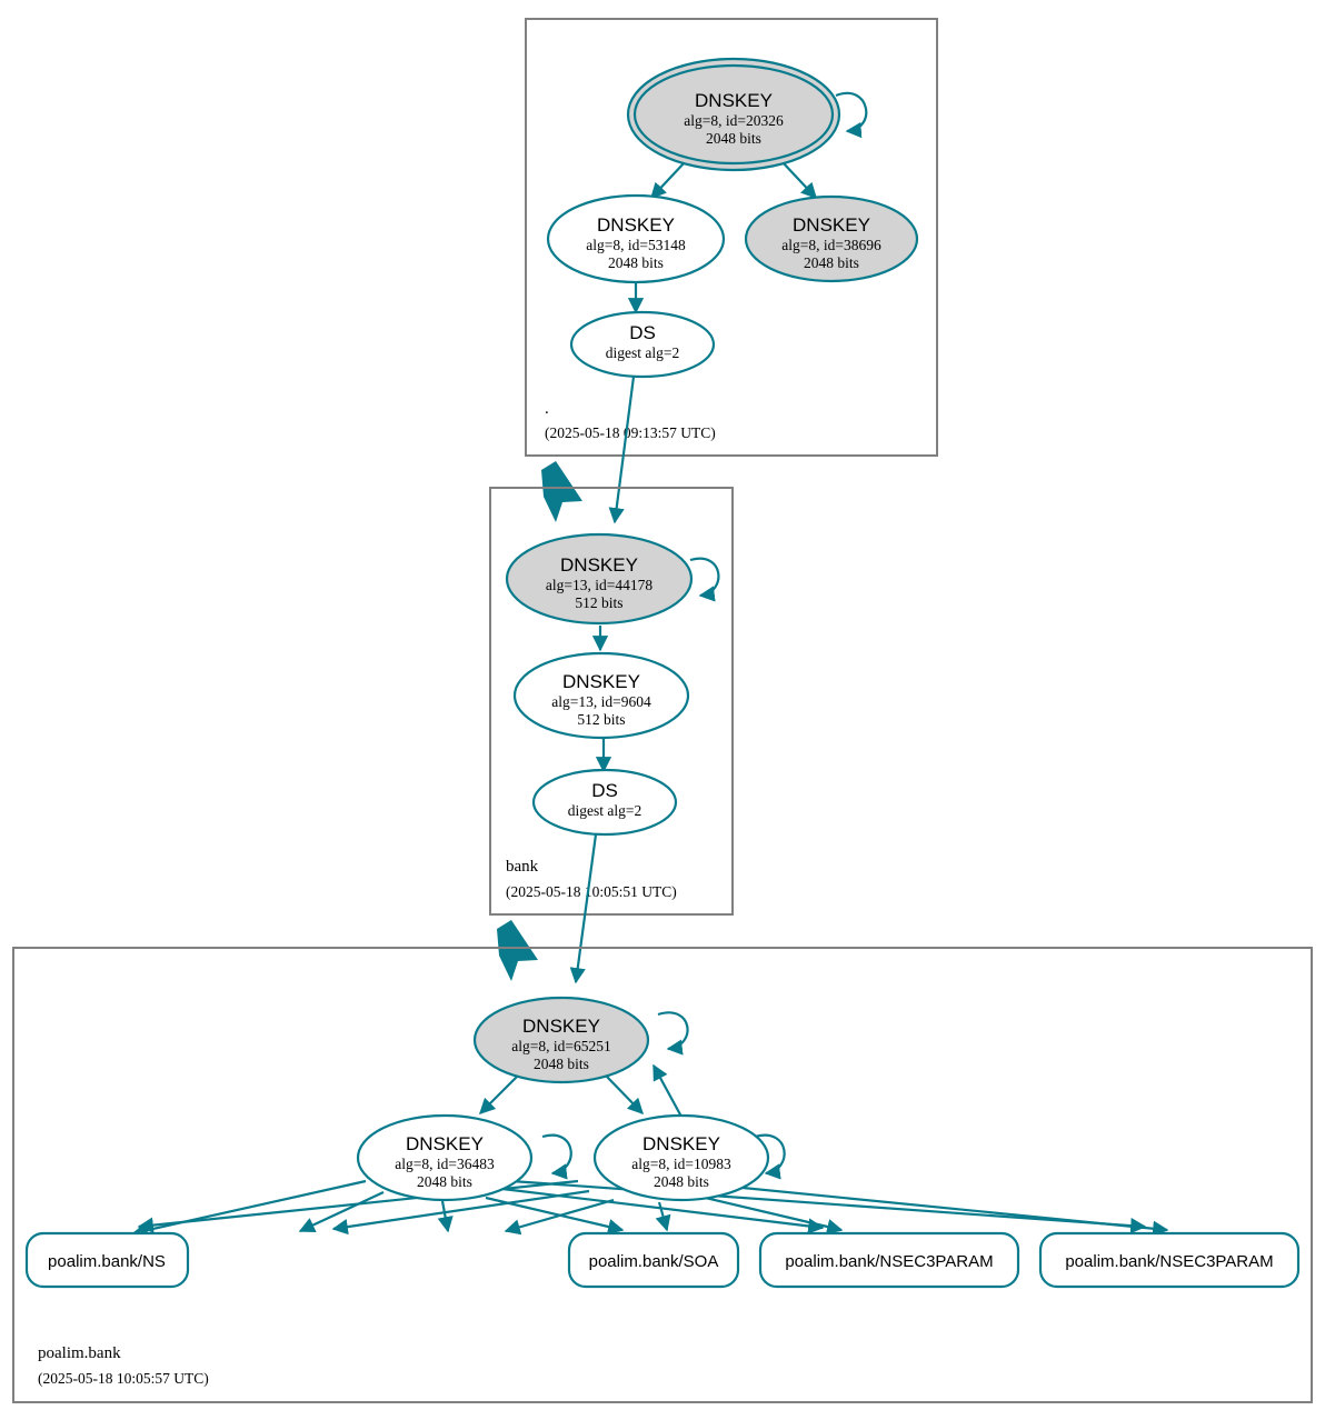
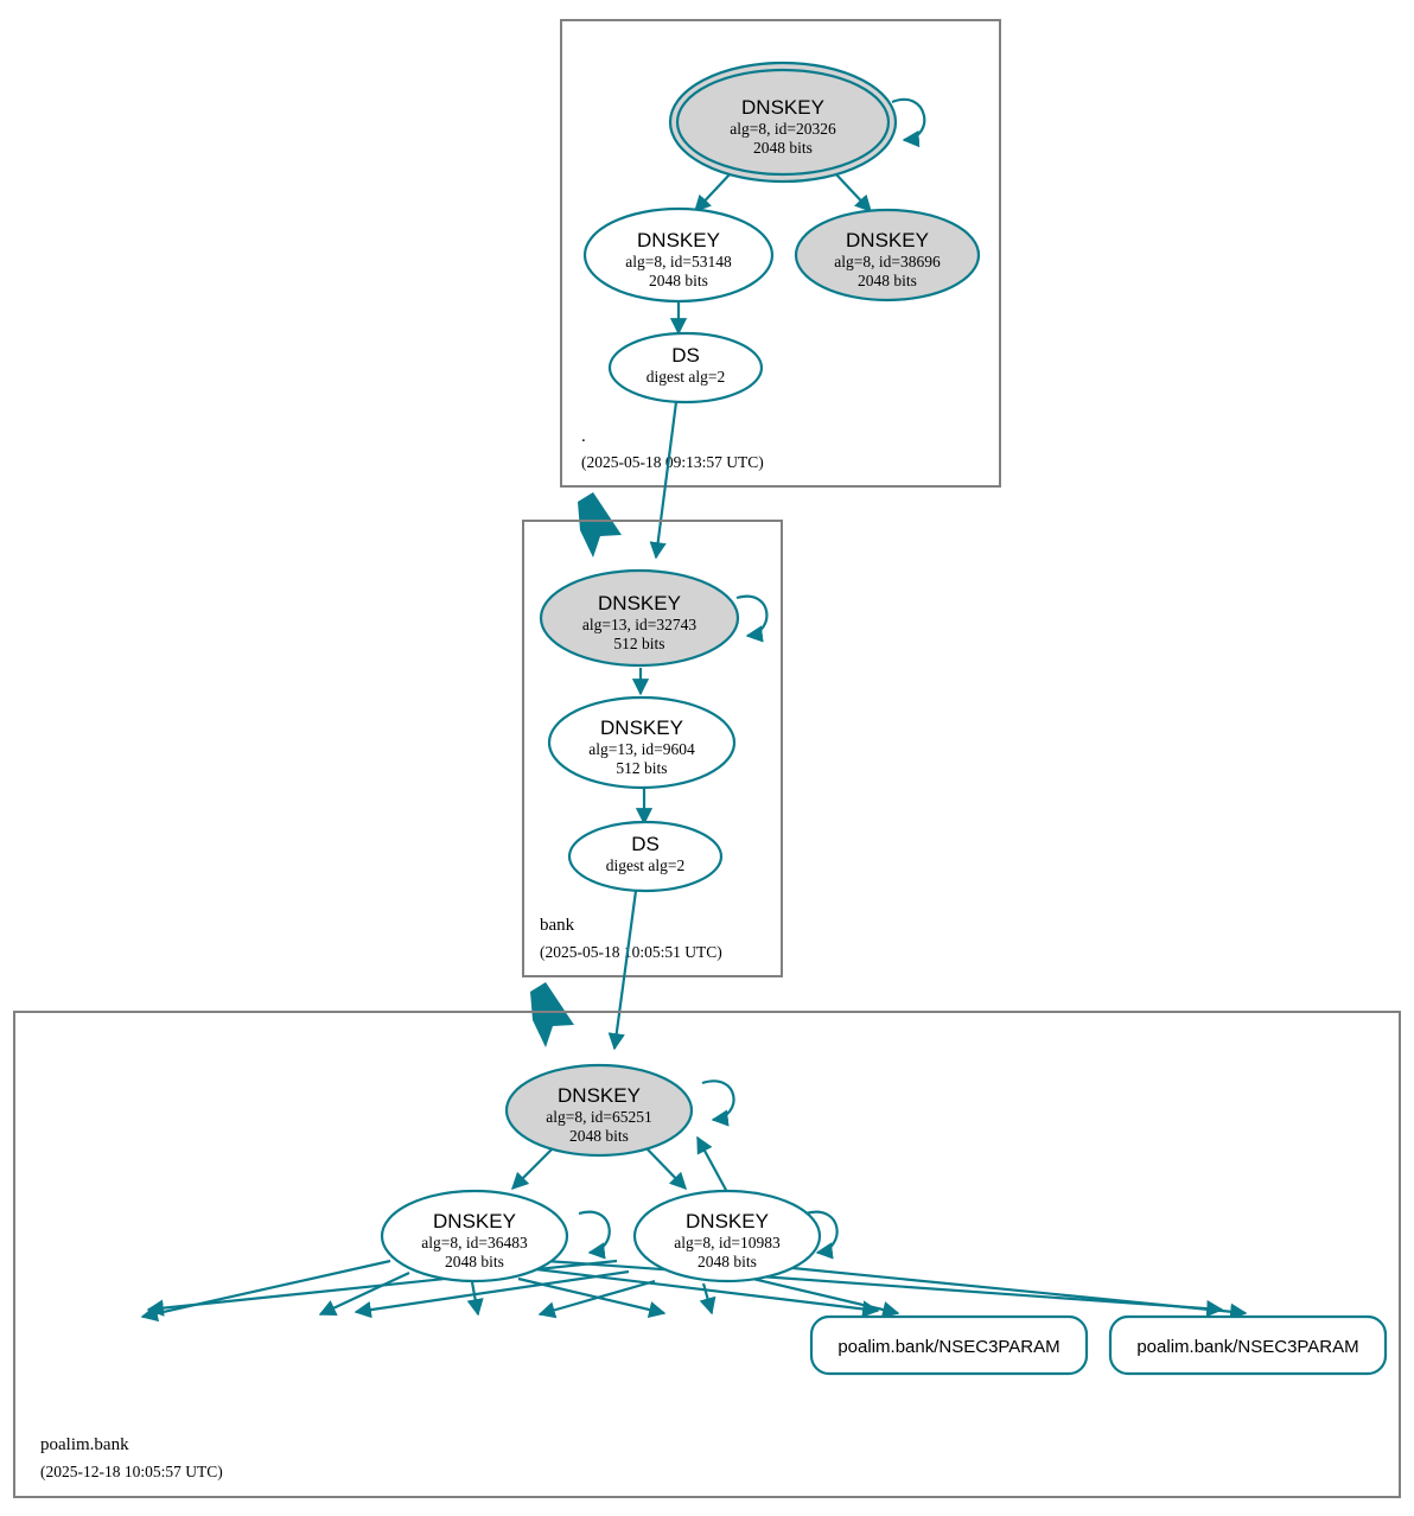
  DNSKEY
  alg=8, id=20326
  2048 bits
  DNSKEY
  alg=8, id=53148
  2048 bits
  DNSKEY
  alg=8, id=38696
  2048 bits
  DS
  digest alg=2
  .
  (2025-05-189:13:57 UTC)
  DNSKEY
- alg=13, id=44178
+ alg=13, id=32743
  512 bits
  DNSKEY
  alg=13, id=9604
  512 bits
  DS
  digest alg=2
  bank
  (2025-05-180:05:51 UTC)
  DNSKEY
  alg=8, id=65251
  2048 bits
  DNSKEY
  alg=8, id=36483
  2048 bits
  DNSKEY
  alg=8, id=10983
  2048 bits
- poalim.bank/NS
- poalim.bank/SOA
  poalim.bank/NSEC3PARAM
  poalim.bank/NSEC3PARAM
  poalim.bank
- (2025-05-18 10:05:57 UTC)
+ (2025-12-18 10:05:57 UTC)
